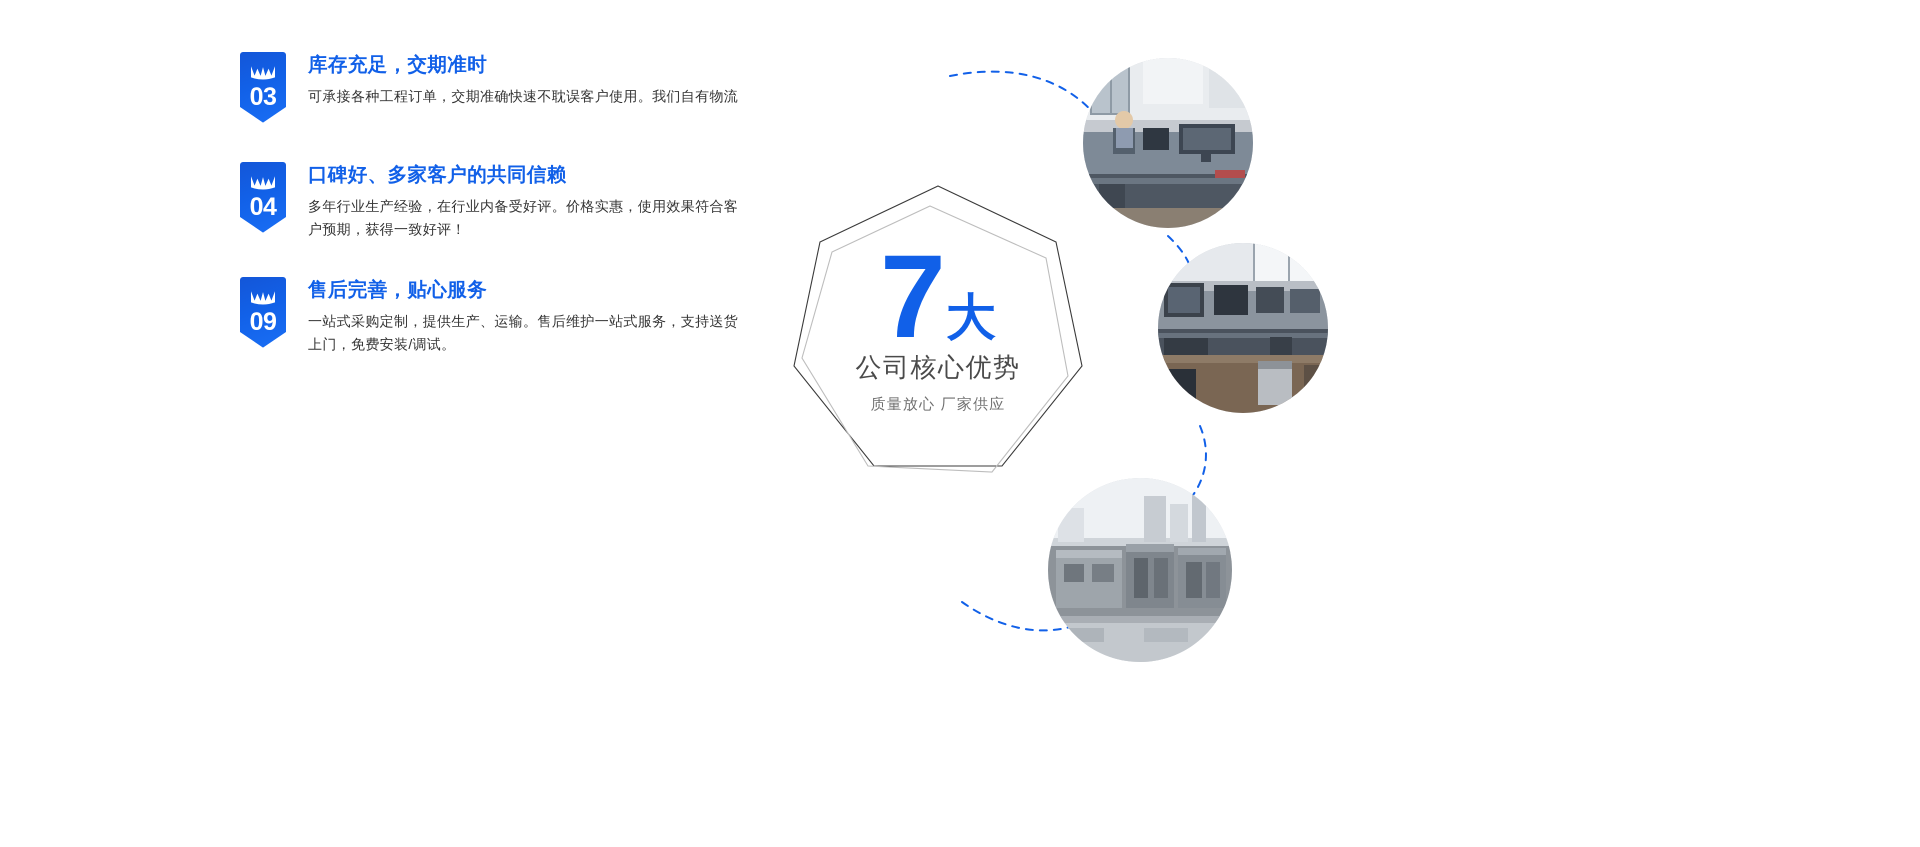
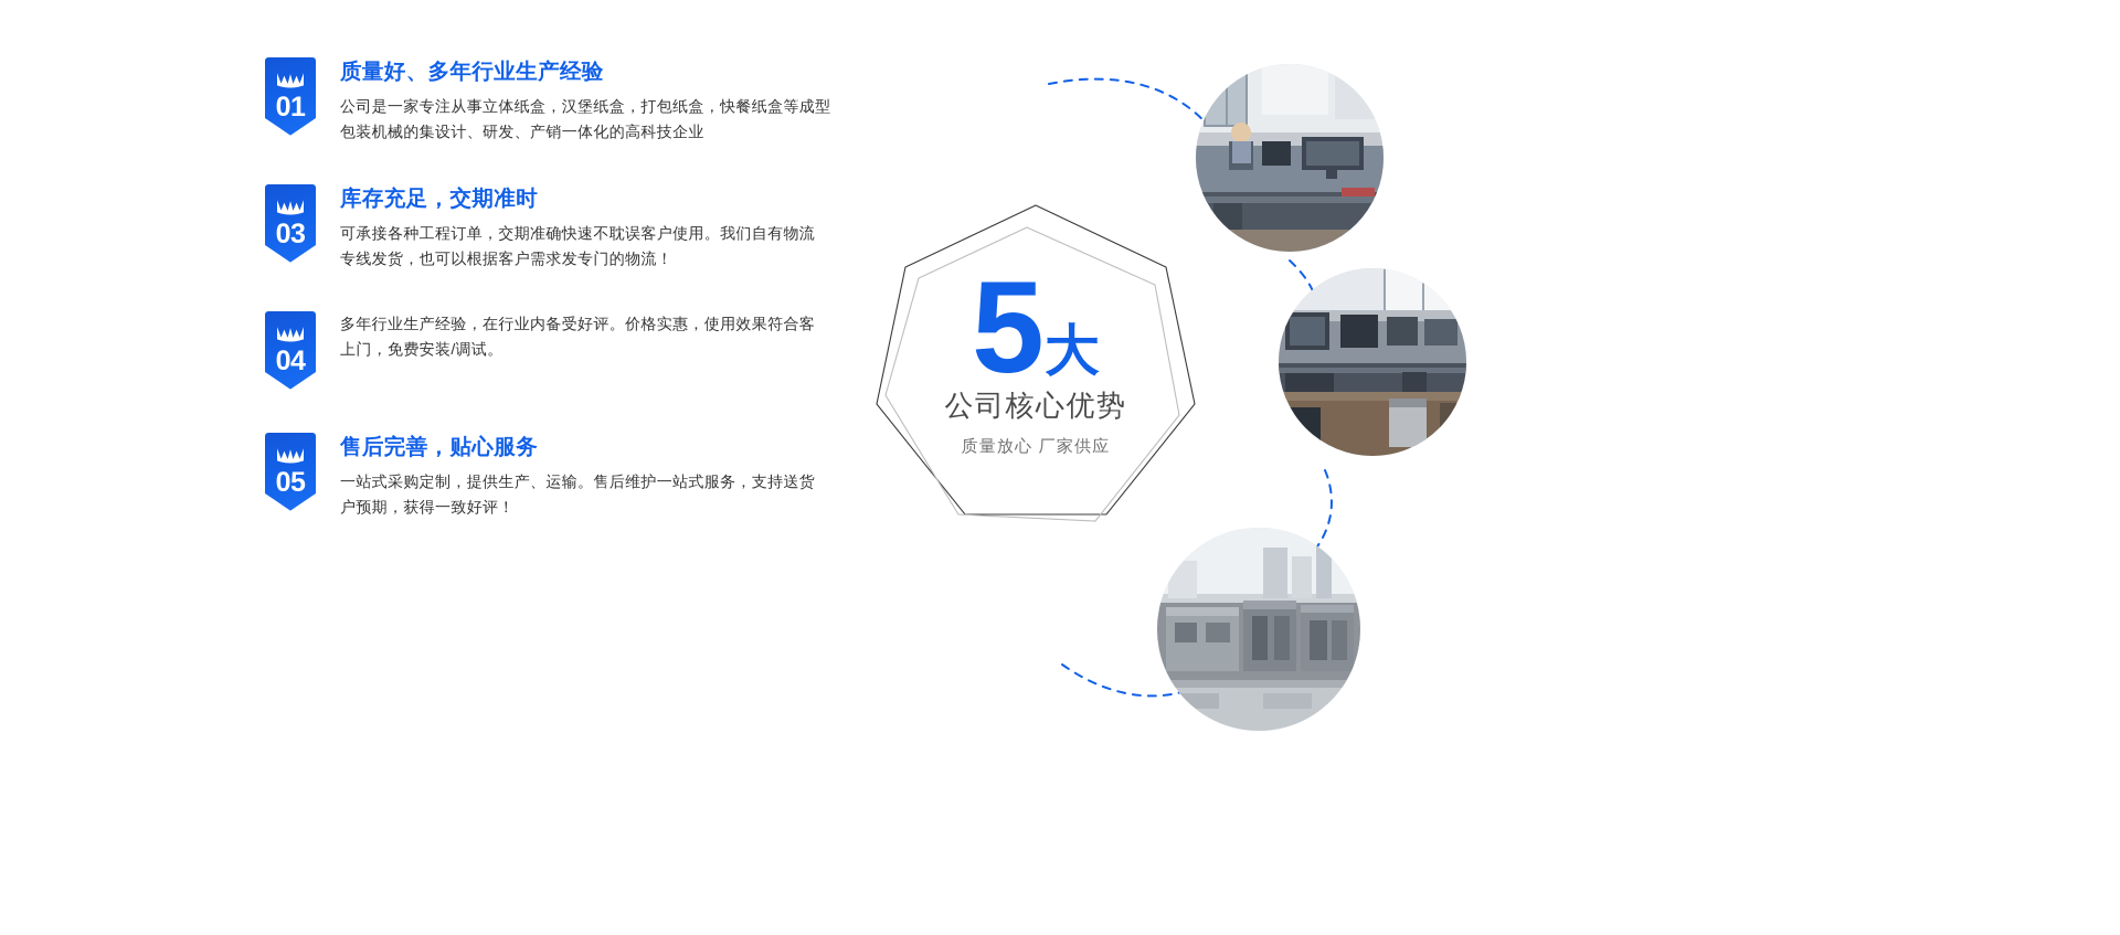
+ 01
+ 质量好、多年行业生产经验
+ 公司是一家专注从事立体纸盒，汉堡纸盒，打包纸盒，快餐纸盒等成型
+ 包装机械的集设计、研发、产销一体化的高科技企业
  03
  库存充足，交期准时
  可承接各种工程订单，交期准确快速不耽误客户使用。我们自有物流
+ 专线发货，也可以根据客户需求发专门的物流！
  04
- 口碑好、多家客户的共同信赖
  多年行业生产经验，在行业内备受好评。价格实惠，使用效果符合客
- 户预期，获得一致好评！
+ 上门，免费安装/调试。
- 09
+ 05
  售后完善，贴心服务
  一站式采购定制，提供生产、运输。售后维护一站式服务，支持送货
- 上门，免费安装/调试。
+ 户预期，获得一致好评！
- 7
+ 5
  大
  公司核心优势
  质量放心 厂家供应
